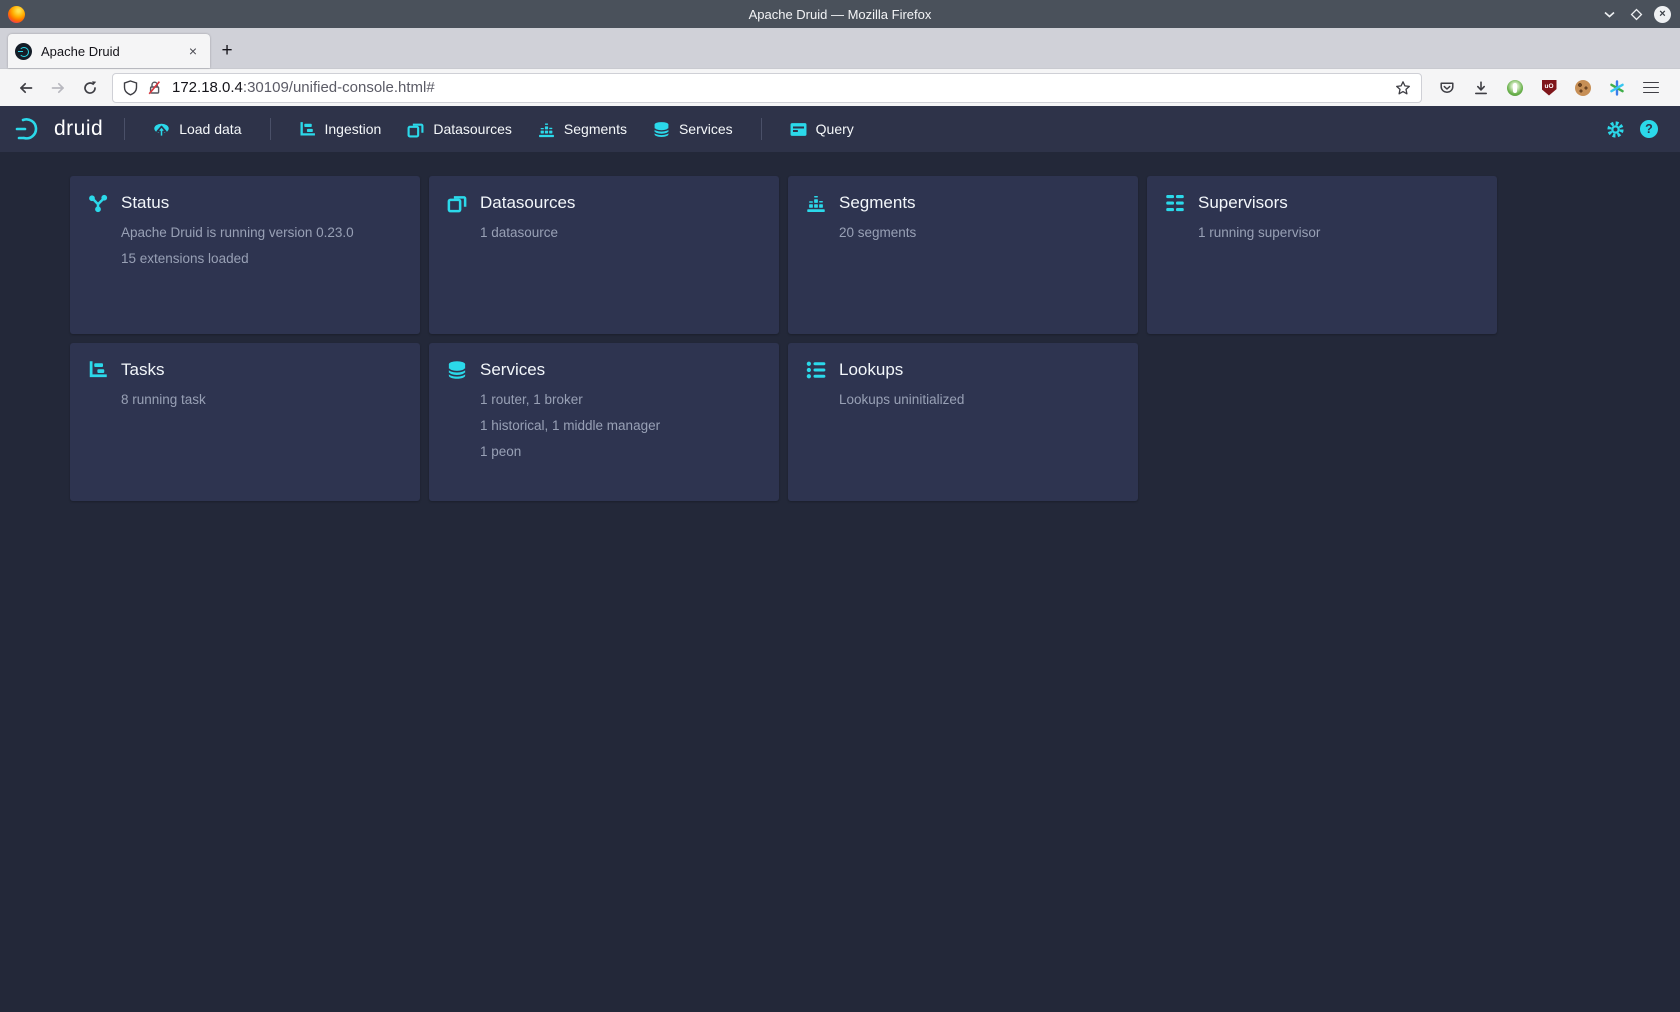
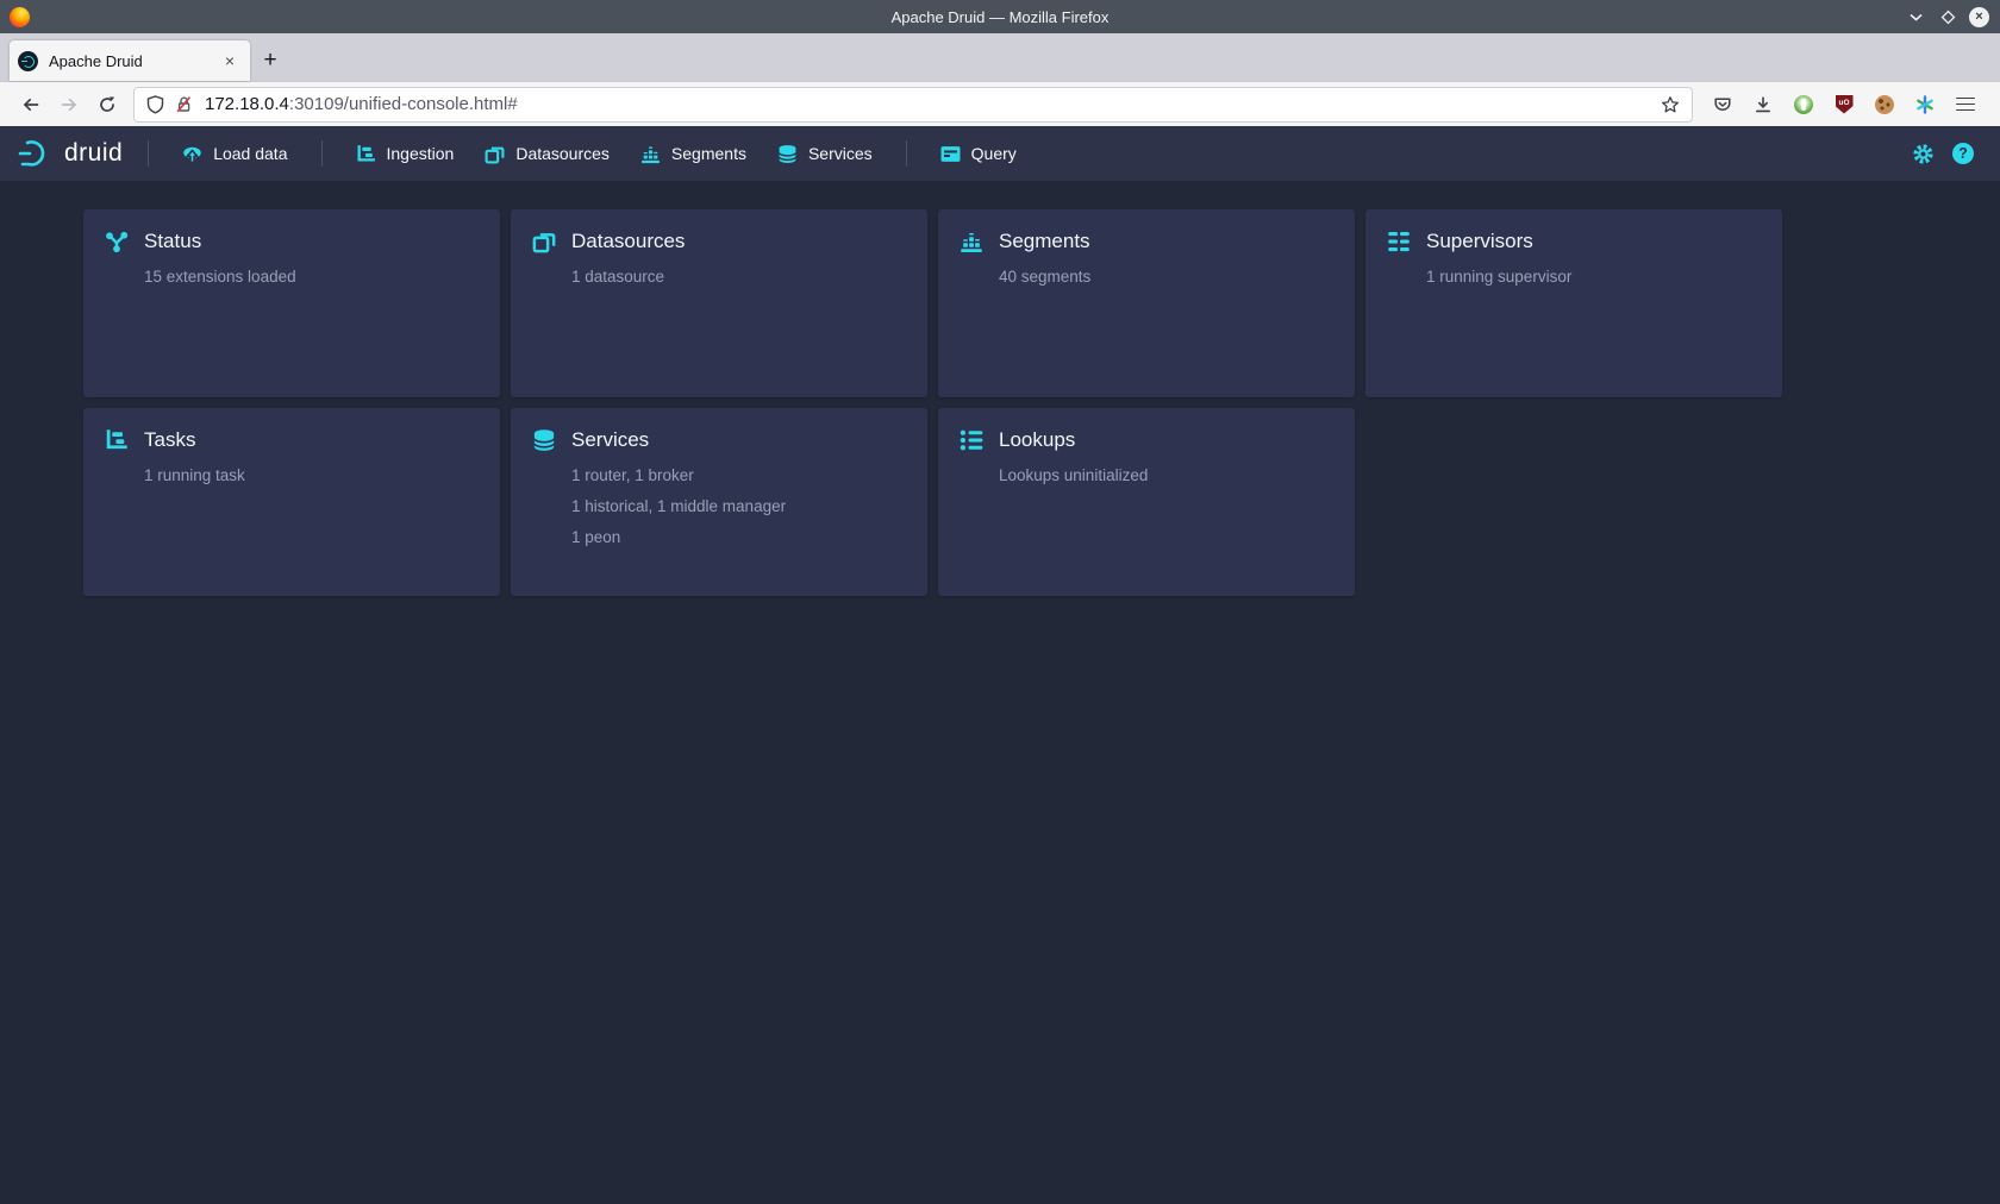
  Apache Druid — Mozilla Firefox
  ×
  Apache Druid
  ×
  +
  172.18.0.4
  :30109/unified-console.html#
  druid
  Load data
  Ingestion
  Datasources
  Segments
  Services
  Query
  ?
  Status
- Apache Druid is running version 0.23.0
  15 extensions loaded
  Datasources
  1 datasource
  Segments
- 20 segments
+ 40 segments
  Supervisors
  1 running supervisor
  Tasks
- 8 running task
+ 1 running task
  Services
  1 router, 1 broker
  1 historical, 1 middle manager
  1 peon
  Lookups
  Lookups uninitialized
